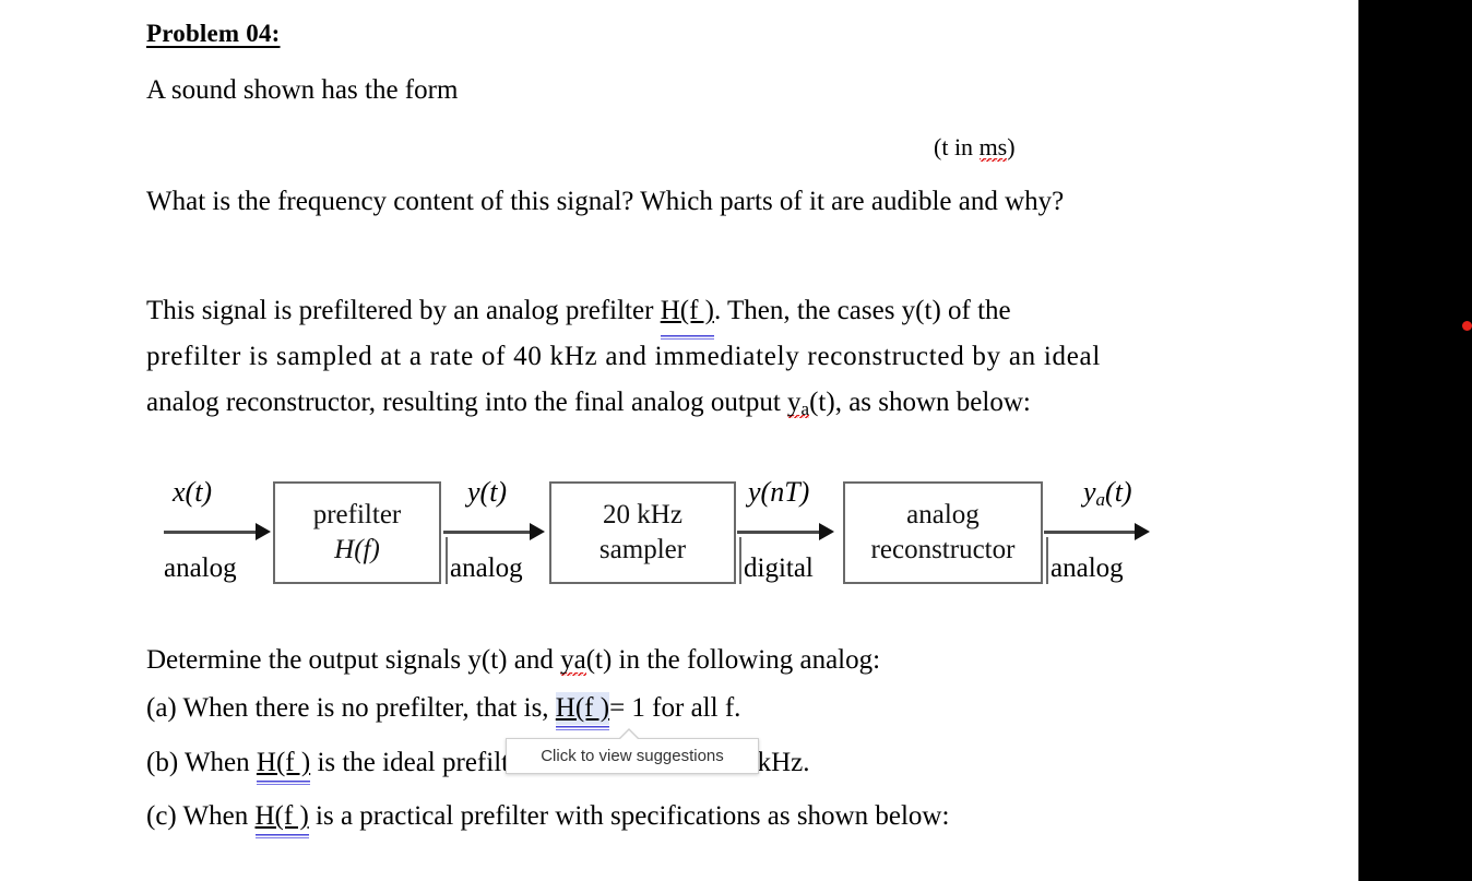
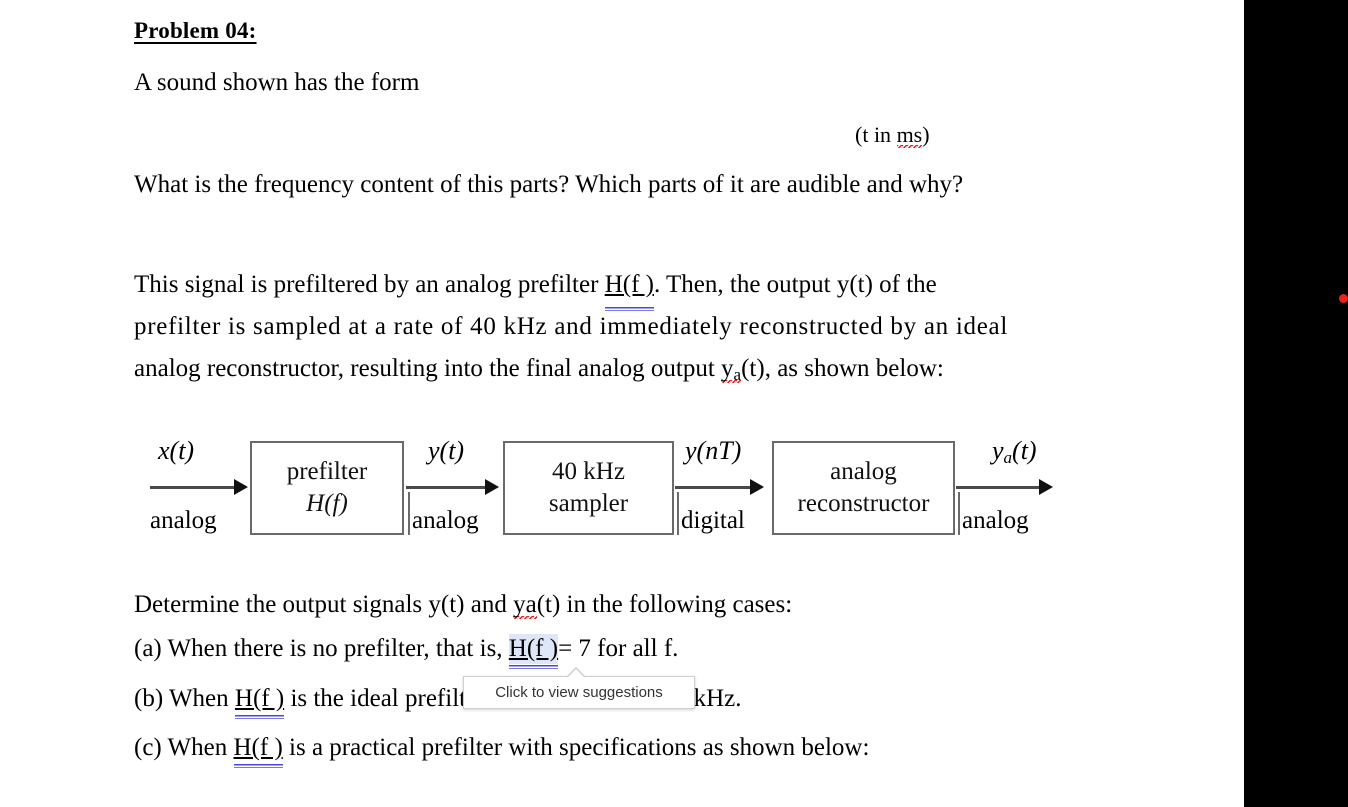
  Problem 04:
  A sound shown has the form
- What is the frequency content of this signal? Which parts of it are audible and why?
+ What is the frequency content of this parts? Which parts of it are audible and why?
- This signal is prefiltered by an analog prefilter H(f ). Then, the cases y(t) of the
+ This signal is prefiltered by an analog prefilter H(f ). Then, the output y(t) of the
  prefilter is sampled at a rate of 40 kHz and immediately reconstructed by an ideal
  analog reconstructor, resulting into the final analog output ya(t), as shown below:
- Determine the output signals y(t) and ya(t) in the following analog:
+ Determine the output signals y(t) and ya(t) in the following cases:
- (a) When there is no prefilter, that is, H(f )= 1 for all f.
+ (a) When there is no prefilter, that is, H(f )= 7 for all f.
  (c) When H(f ) is a practical prefilter with specifications as shown below:
  (t in ms)
  x(t)
  analog
  prefilter
  H(f)
  y(t)
  analog
- 20 kHz
+ 40 kHz
  sampler
  y(nT)
  digital
  analog
  reconstructor
  ya(t)
  analog
  Click to view suggestions
